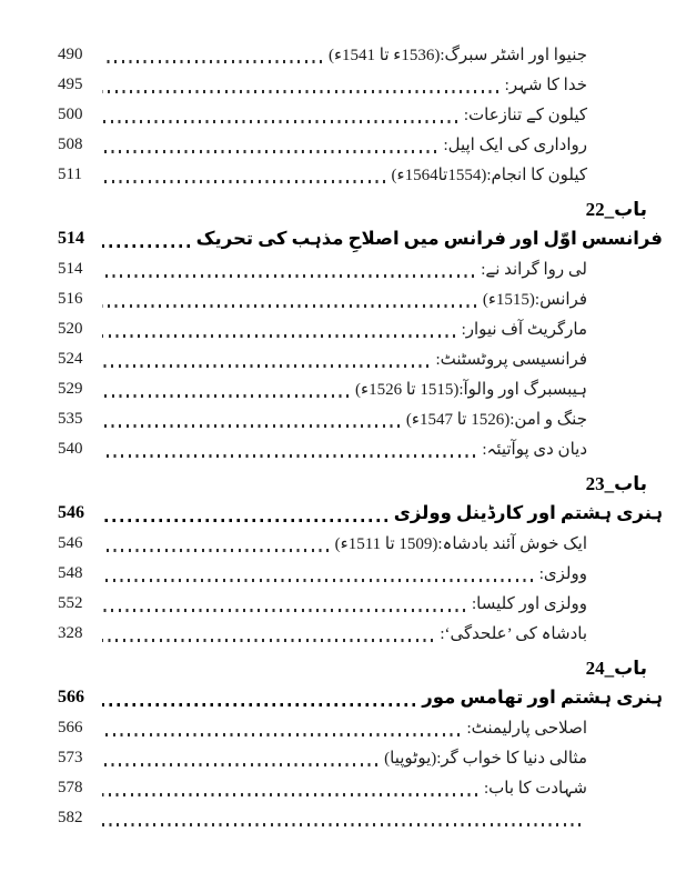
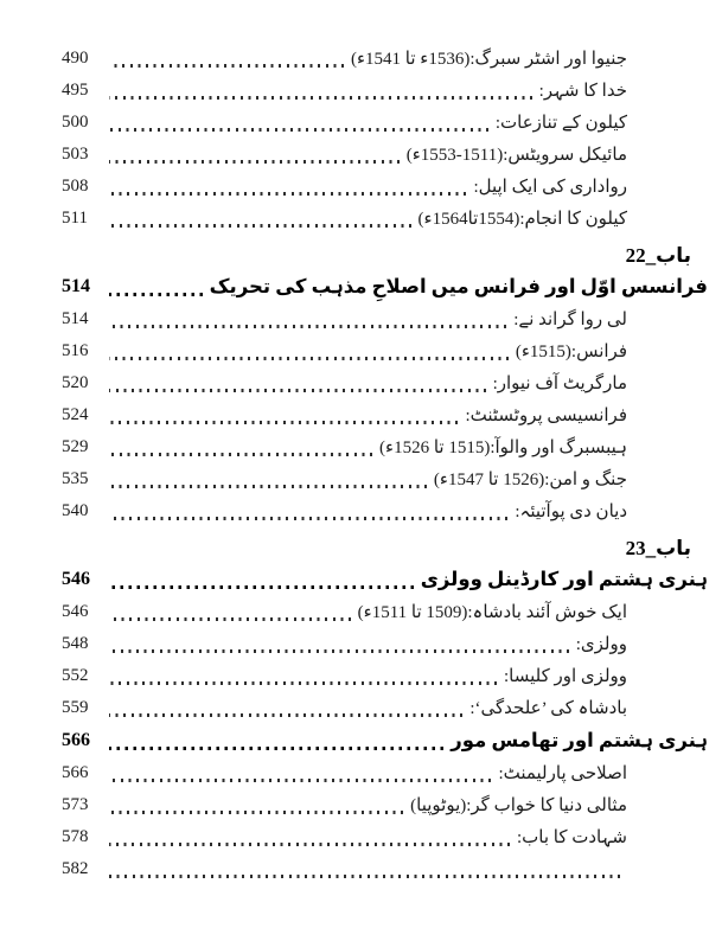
  جنیوا اور اشٹر سبرگ:(1536ء تا 1541ء)
  490
  خدا کا شہر:
  495
  کیلون کے تنازعات:
  500
+ مائیکل سرویٹس:(1511-1553ء)
+ 503
  رواداری کی ایک اپیل:
  508
  کیلون کا انجام:(1554تا1564ء)
  511
  باب_22
  فرانسس اوّل اور فرانس میں اصلاحِ مذہب کی تحریک
  514
  لی روا گراند نے:
  514
  فرانس:(1515ء)
  516
  مارگریٹ آف نیوار:
  520
  فرانسیسی پروٹسٹنٹ:
  524
  ہیبسبرگ اور والوآ:(1515 تا 1526ء)
  529
  جنگ و امن:(1526 تا 1547ء)
  535
  دیان دی پوآتیئہ:
  540
  باب_23
  ہنری ہشتم اور کارڈینل وولزی
  546
  ایک خوش آئند بادشاہ:(1509 تا 1511ء)
  546
  وولزی:
  548
  وولزی اور کلیسا:
  552
  بادشاہ کی ’علحدگی‘:
- 328
+ 559
- باب_24
  ہنری ہشتم اور تھامس مور
  566
  اصلاحی پارلیمنٹ:
  566
  مثالی دنیا کا خواب گر:(یوٹوپیا)
  573
  شہادت کا باب:
  578
  582
